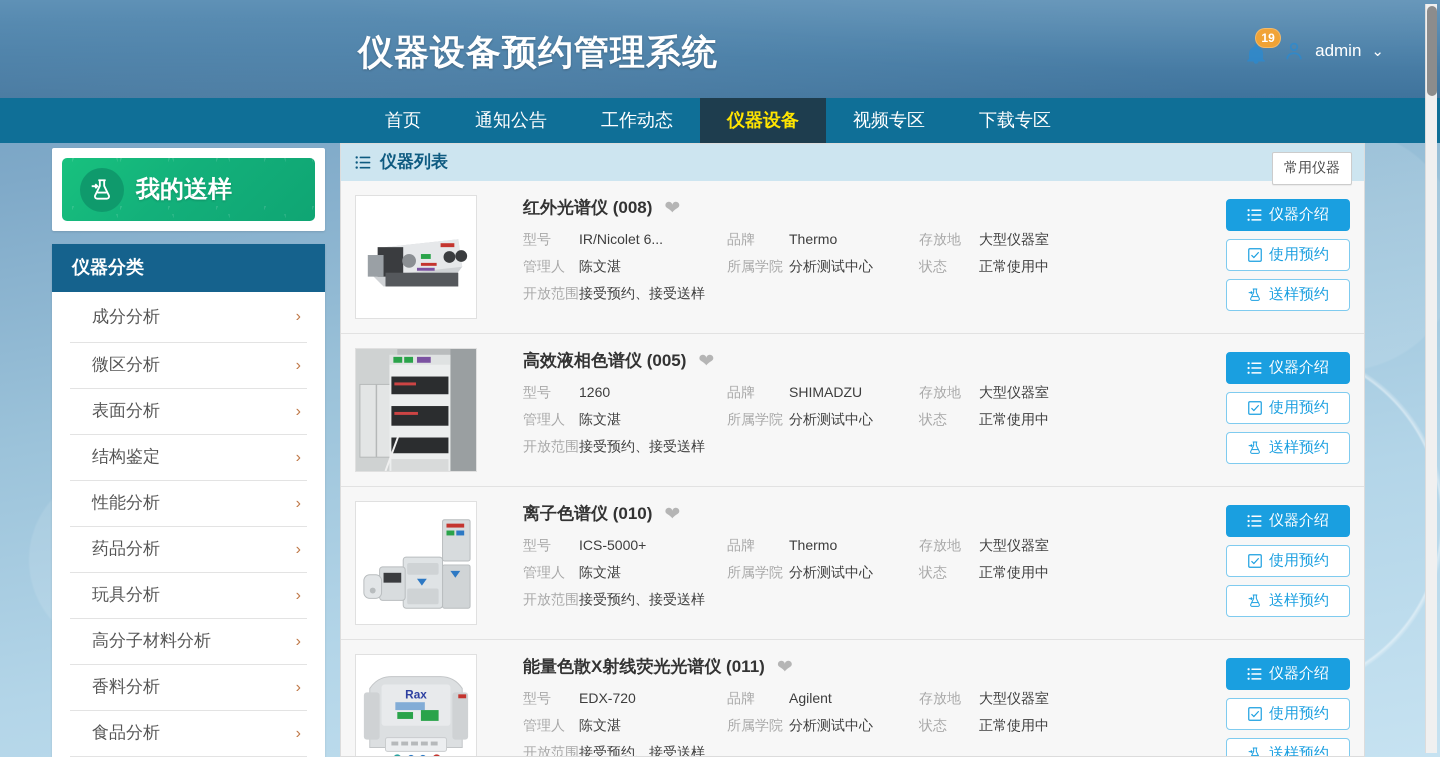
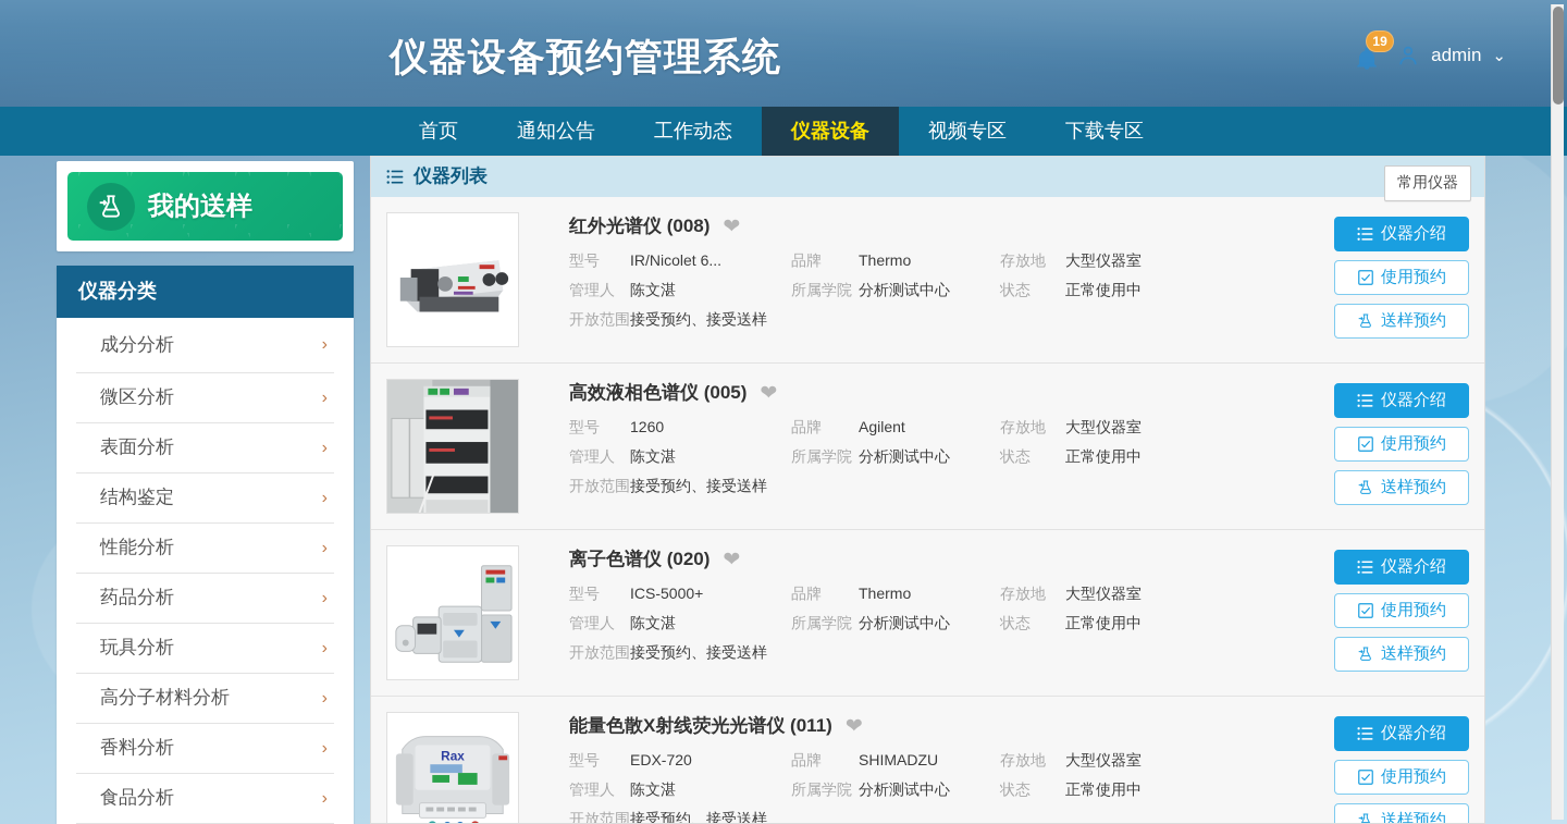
  首页
  通知公告
  工作动态
  仪器设备
  视频专区
  下载专区
  我的送样
  仪器分类
  成分分析
  ›
  微区分析
  ›
  表面分析
  ›
  结构鉴定
  ›
  性能分析
  ›
  药品分析
  ›
  玩具分析
  ›
  高分子材料分析
  ›
  香料分析
  ›
  食品分析
  ›
  仪器列表
  常用仪器
  红外光谱仪 (008)
  ❤
  型号
  IR/Nicolet 6...
  品牌
  Thermo
  存放地
  大型仪器室
  管理人
  陈文湛
  所属学院
  分析测试中心
  状态
  正常使用中
  开放范围
  接受预约、接受送样
  仪器介绍
  使用预约
  送样预约
  高效液相色谱仪 (005)
  ❤
  型号
  1260
  品牌
- SHIMADZU
+ Agilent
  存放地
  大型仪器室
  管理人
  陈文湛
  所属学院
  分析测试中心
  状态
  正常使用中
  开放范围
  接受预约、接受送样
  仪器介绍
  使用预约
  送样预约
- 离子色谱仪 (010)
+ 离子色谱仪 (020)
  ❤
  型号
  ICS-5000+
  品牌
  Thermo
  存放地
  大型仪器室
  管理人
  陈文湛
  所属学院
  分析测试中心
  状态
  正常使用中
  开放范围
  接受预约、接受送样
  仪器介绍
  使用预约
  送样预约
  Rax
  能量色散X射线荧光光谱仪 (011)
  ❤
  型号
  EDX-720
  品牌
- Agilent
+ SHIMADZU
  存放地
  大型仪器室
  管理人
  陈文湛
  所属学院
  分析测试中心
  状态
  正常使用中
  开放范围
  接受预约、接受送样
  仪器介绍
  使用预约
  送样预约
